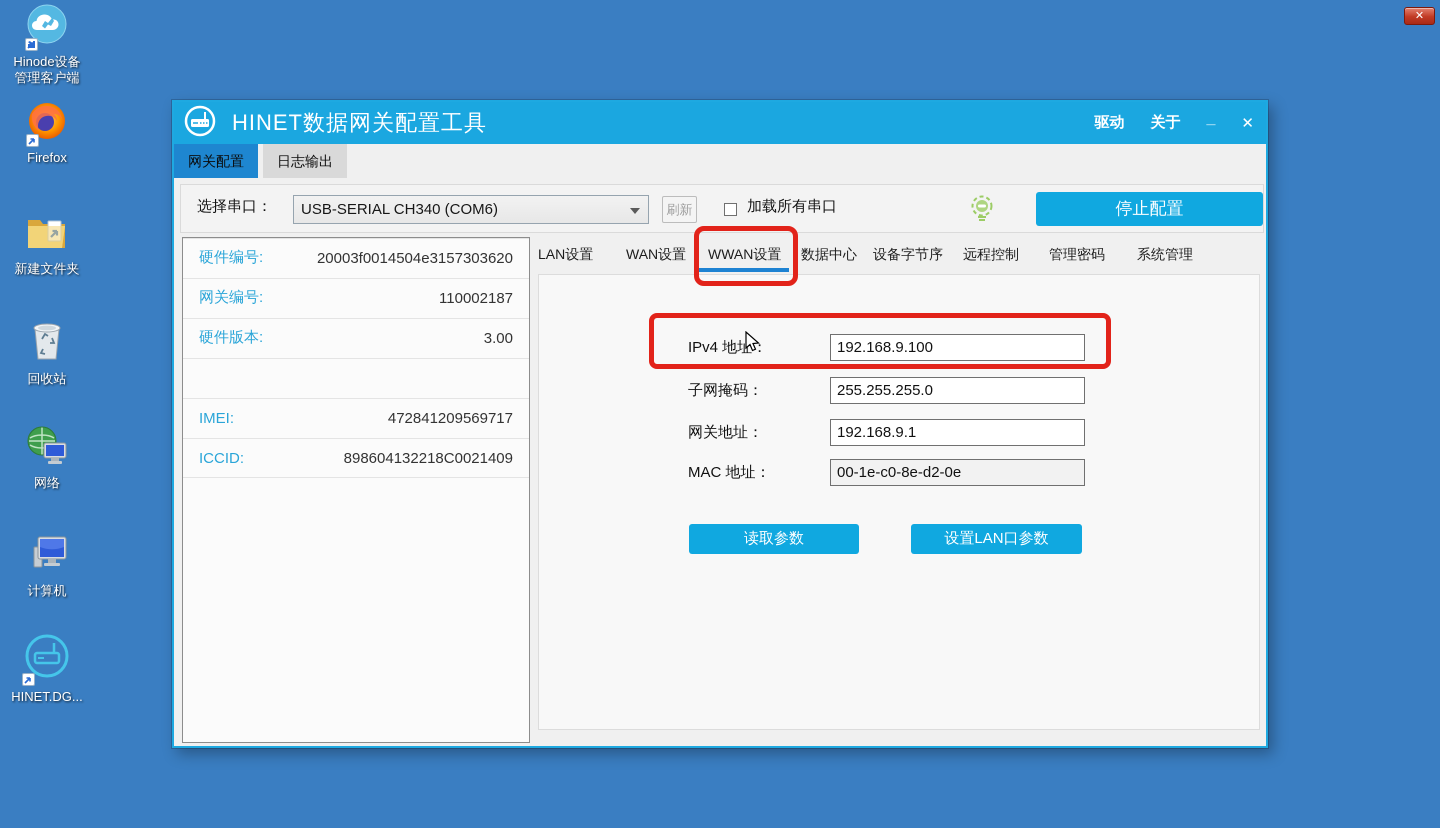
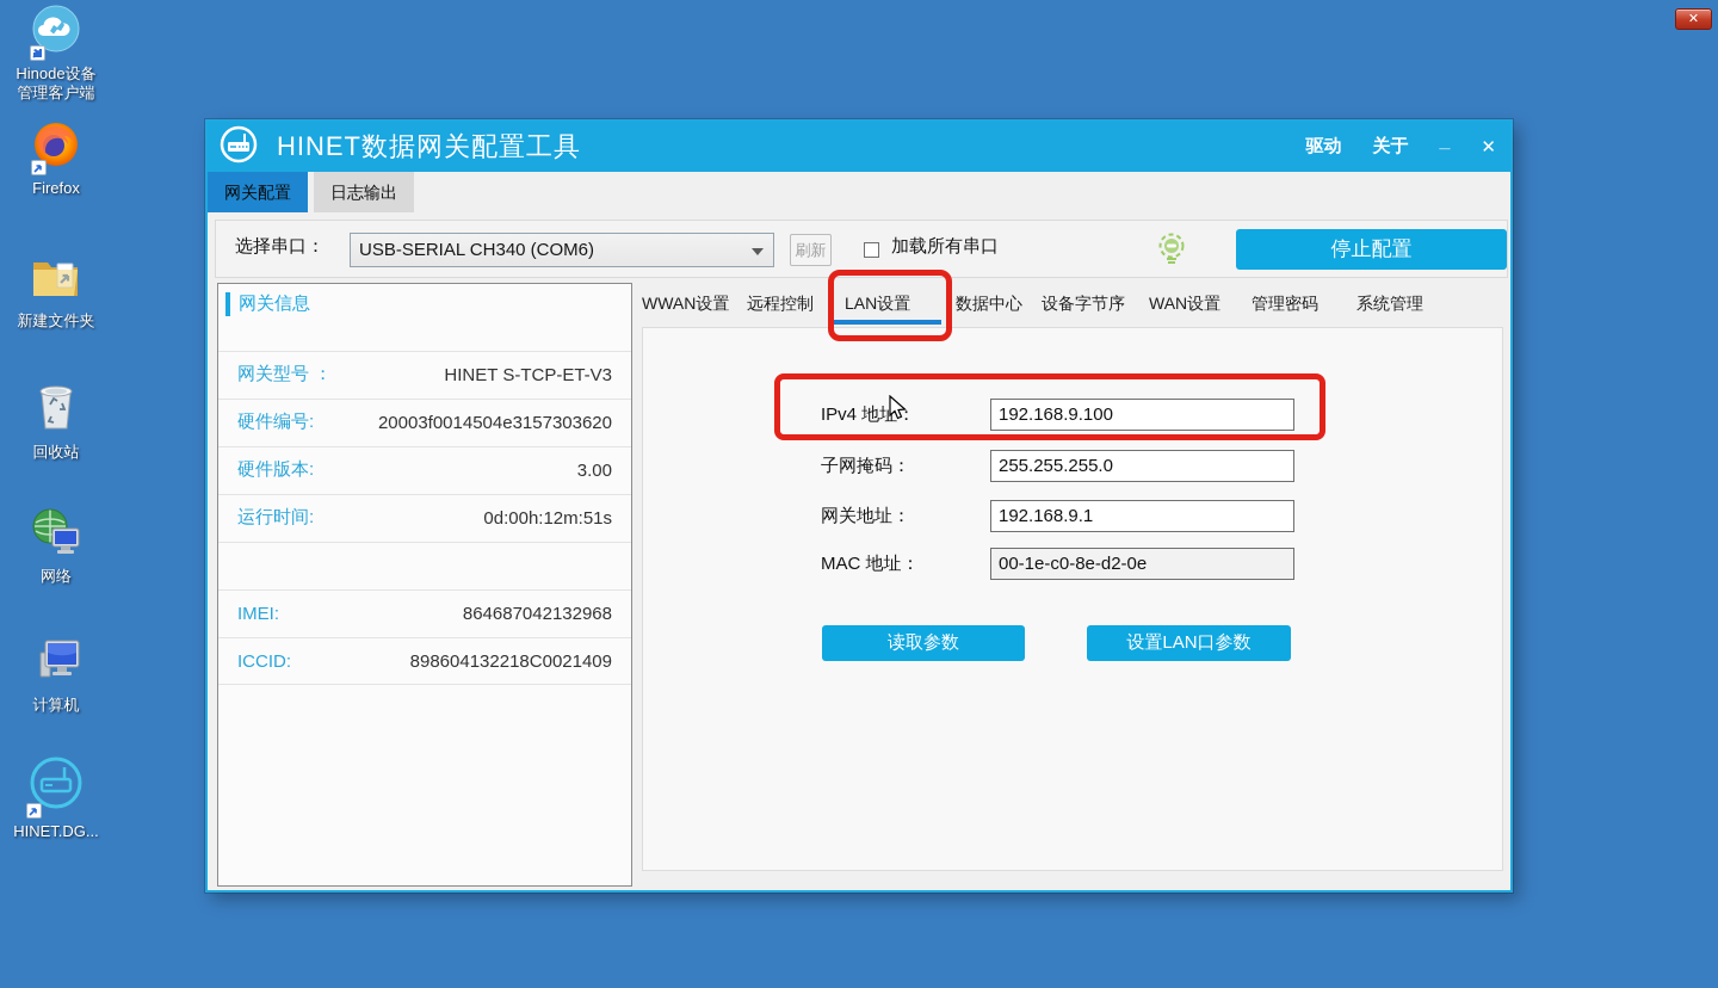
  Hinode设备
  管理客户端
  Firefox
  新建文件夹
  回收站
  网络
  计算机
  HINET.DG...
  ✕
  HINET数据网关配置工具
  驱动
  关于
  _
  ✕
  网关配置
  日志输出
  选择串口：
  USB-SERIAL CH340 (COM6)
  刷新
  加载所有串口
  停止配置
+ 网关信息
+ 网关型号 ：
+ HINET S-TCP-ET-V3
  硬件编号:
  20003f0014504e3157303620
- 网关编号:
- 110002187
  硬件版本:
  3.00
+ 运行时间:
+ 0d:00h:12m:51s
  IMEI:
- 472841209569717
+ 864687042132968
  ICCID:
  898604132218C0021409
- LAN设置
+ WWAN设置
- WAN设置
+ 远程控制
- WWAN设置
+ LAN设置
  数据中心
  设备字节序
- 远程控制
+ WAN设置
  管理密码
  系统管理
  IPv4 地址：
  192.168.9.100
  子网掩码：
  255.255.255.0
  网关地址：
  192.168.9.1
  MAC 地址：
  00-1e-c0-8e-d2-0e
  读取参数
  设置LAN口参数
